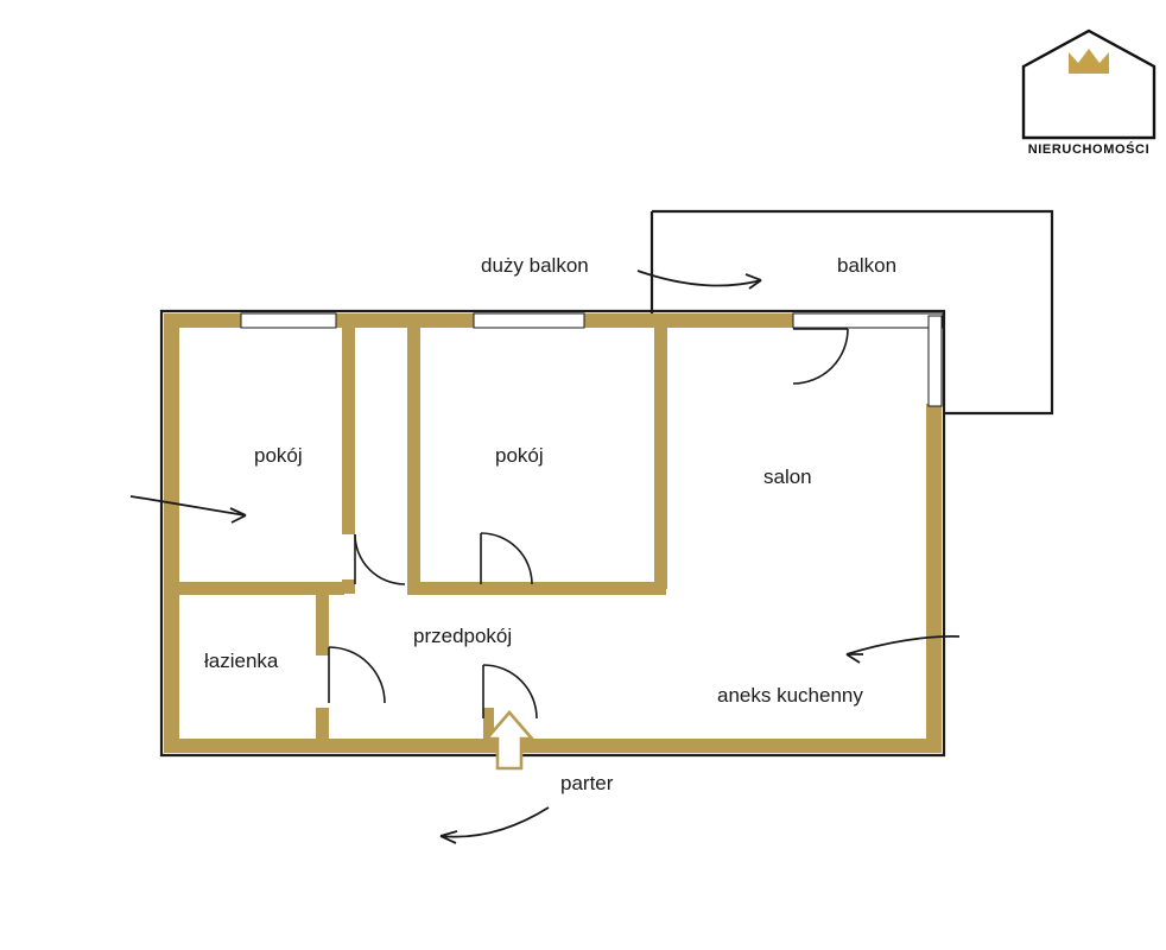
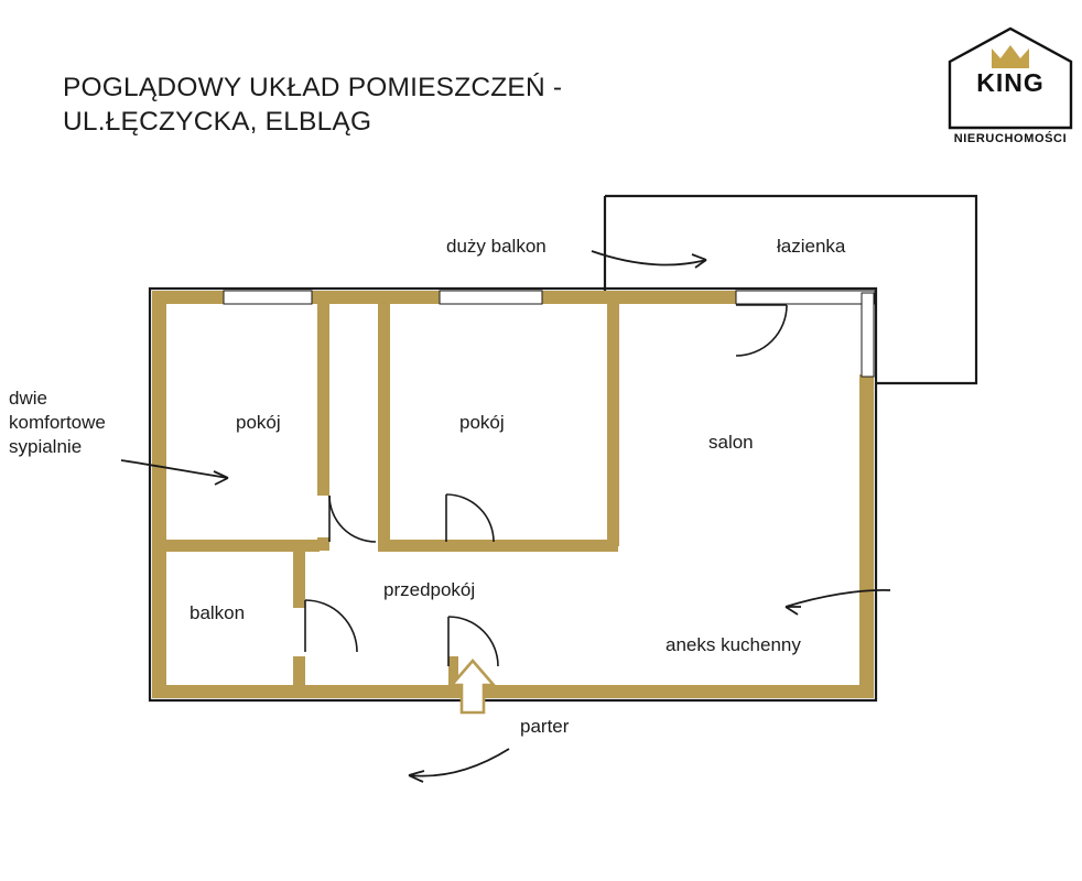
+ POGLĄDOWY UKŁAD POMIESZCZEŃ -
+ UL.ŁĘCZYCKA, ELBLĄG
+ KING
  NIERUCHOMOŚCI
  pokój
  pokój
  salon
- łazienka
+ balkon
  przedpokój
  aneks kuchenny
- balkon
+ łazienka
  duży balkon
+ dwie
+ komfortowe
+ sypialnie
  parter
